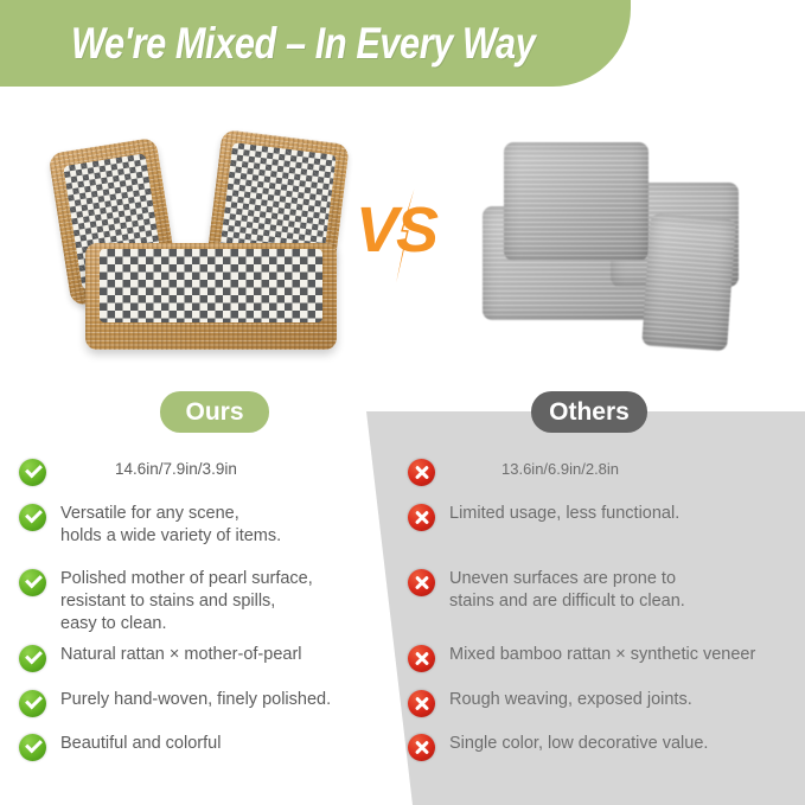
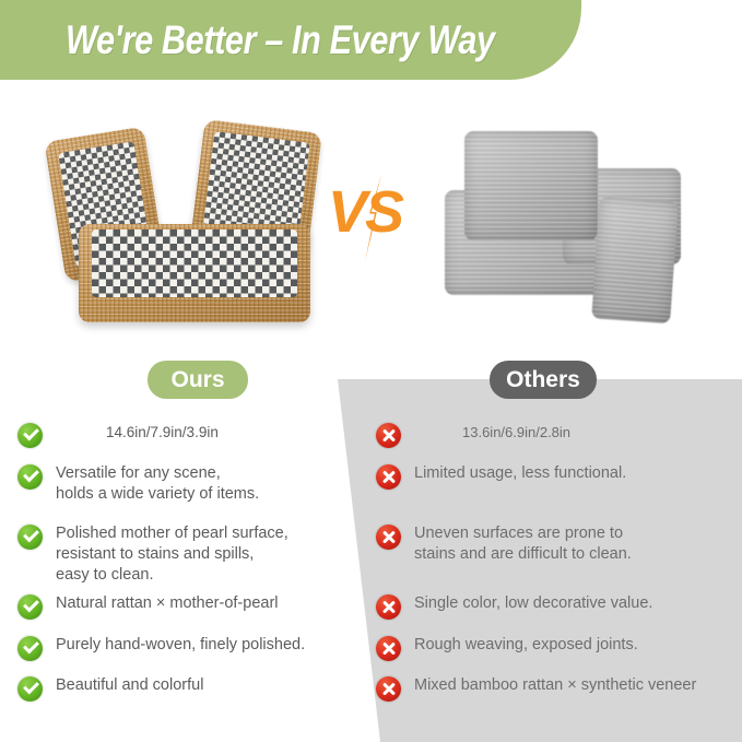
- We're Mixed – In Every Way
+ We're Better – In Every Way
  VS
  Ours
  Others
  14.6in/7.9in/3.9in
  Versatile for any scene,
  holds a wide variety of items.
  Polished mother of pearl surface,
  resistant to stains and spills,
  easy to clean.
  Natural rattan × mother-of-pearl
  Purely hand-woven, finely polished.
  Beautiful and colorful
  13.6in/6.9in/2.8in
  Limited usage, less functional.
  Uneven surfaces are prone to
  stains and are difficult to clean.
- Mixed bamboo rattan × synthetic veneer
+ Single color, low decorative value.
  Rough weaving, exposed joints.
- Single color, low decorative value.
+ Mixed bamboo rattan × synthetic veneer
